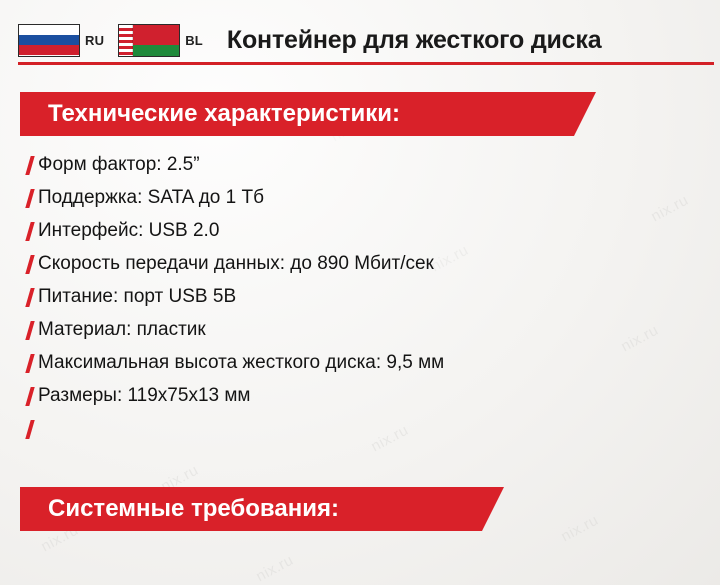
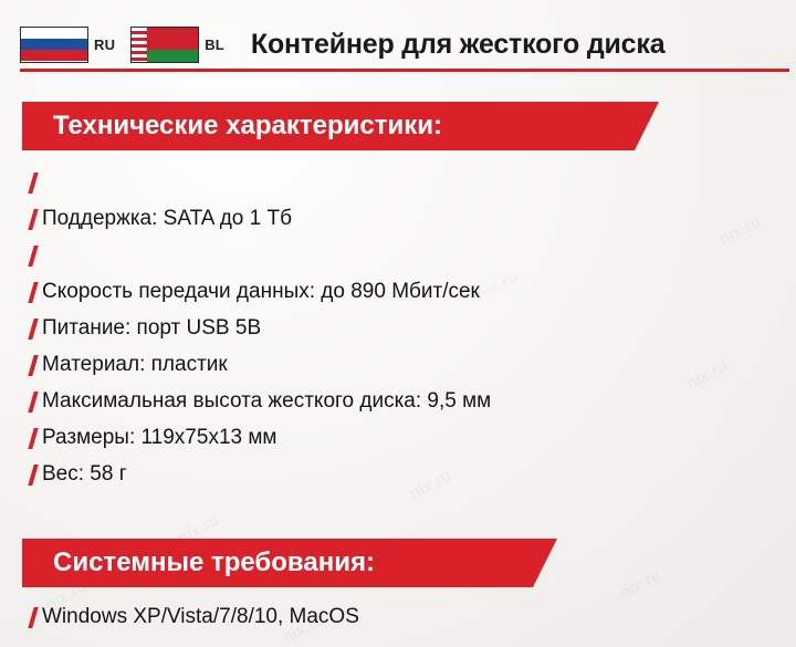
  RU
  BL
  Контейнер для жесткого диска
  Технические характеристики:
- Форм фактор: 2.5”
  Поддержка: SATA до 1 Тб
- Интерфейс: USB 2.0
  Скорость передачи данных: до 890 Мбит/сек
  Питание: порт USB 5В
  Материал: пластик
  Максимальная высота жесткого диска: 9,5 мм
  Размеры: 119x75x13 мм
+ Вес: 58 г
  Системные требования:
+ Windows XP/Vista/7/8/10, MacOS
